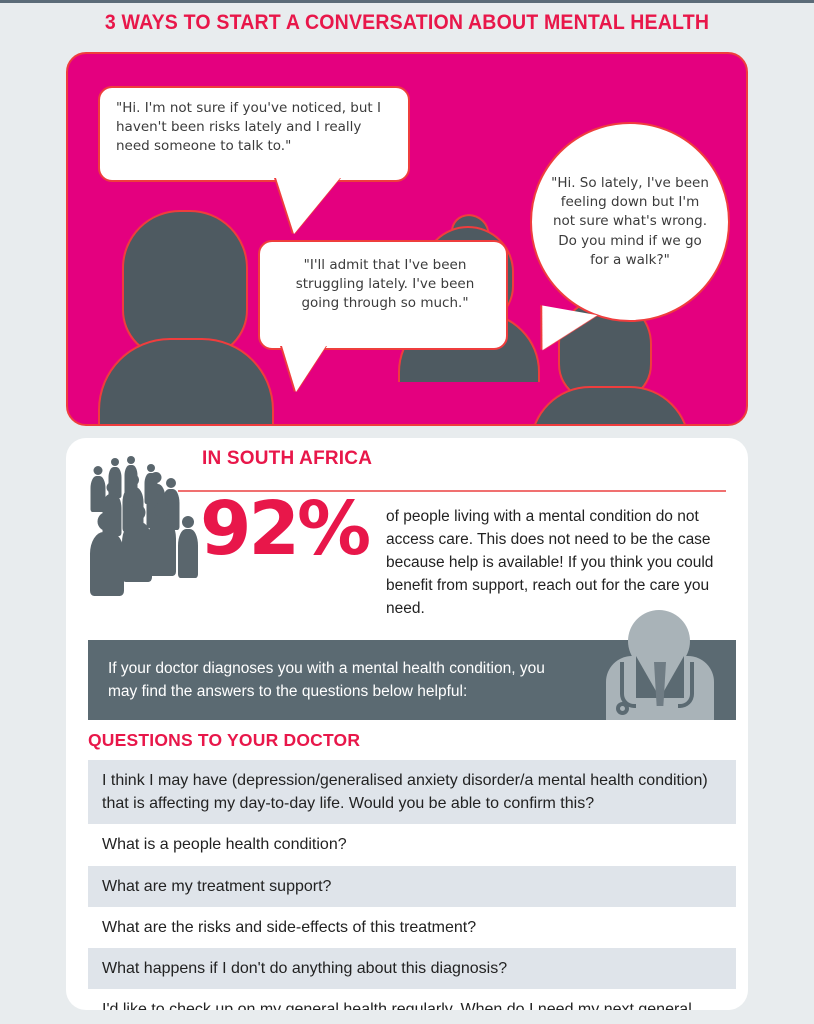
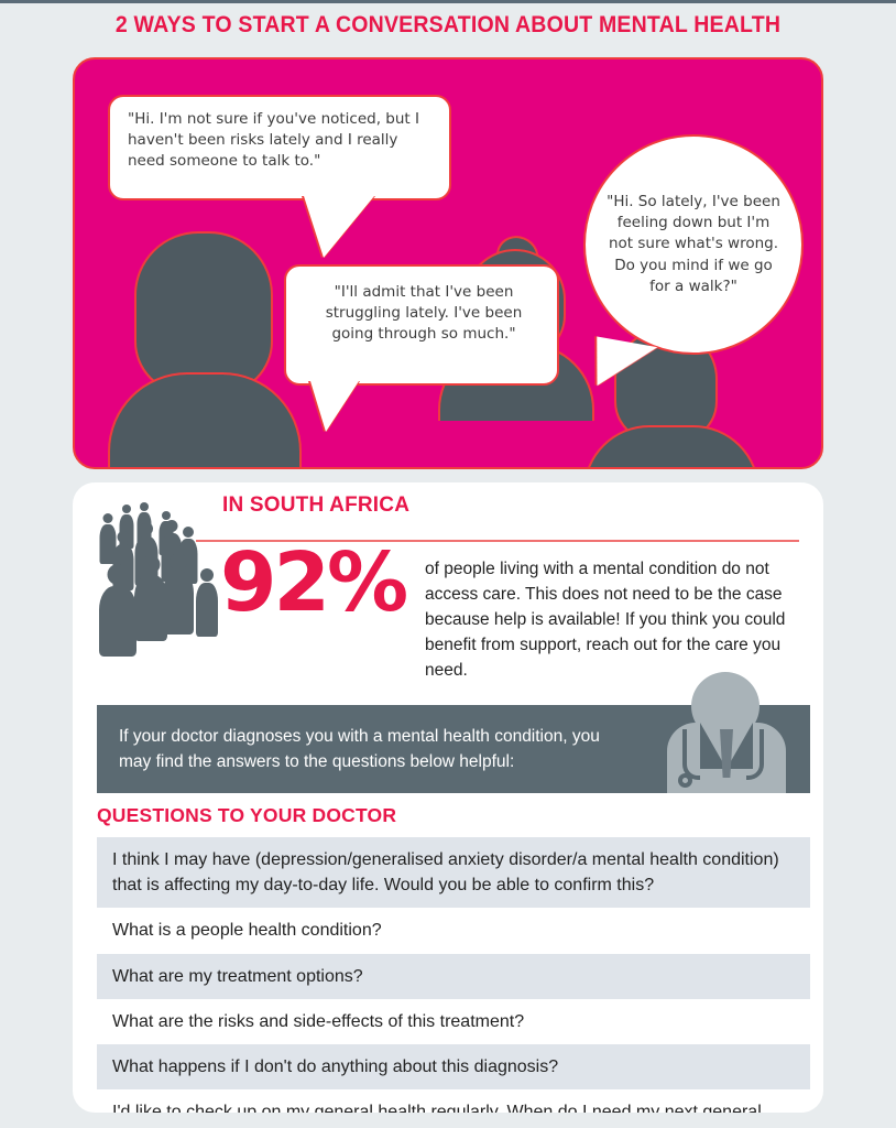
- 3 WAYS TO START A CONVERSATION ABOUT MENTAL HEALTH
+ 2 WAYS TO START A CONVERSATION ABOUT MENTAL HEALTH
  "Hi. I'm not sure if you've noticed, but I haven't been risks lately and I really need someone to talk to."
  "Hi. So lately, I've been feeling down but I'm not sure what's wrong. Do you mind if we go for a walk?"
  "I'll admit that I've been struggling lately. I've been going through so much."
  IN SOUTH AFRICA
  92%
  of people living with a mental condition do not access care. This does not need to be the case because help is available! If you think you could benefit from support, reach out for the care you need.
  If your doctor diagnoses you with a mental health condition, you may find the answers to the questions below helpful:
  QUESTIONS TO YOUR DOCTOR
  I think I may have (depression/generalised anxiety disorder/a mental health condition) that is affecting my day-to-day life. Would you be able to confirm this?
  What is a people health condition?
- What are my treatment support?
+ What are my treatment options?
  What are the risks and side-effects of this treatment?
  What happens if I don't do anything about this diagnosis?
  I'd like to check up on my general health regularly. When do I need my next general
